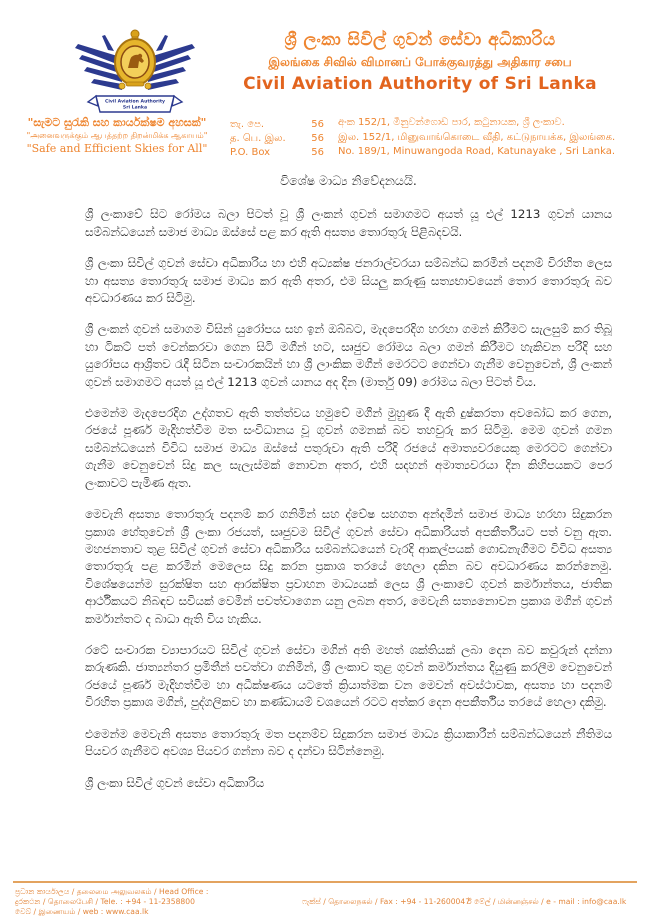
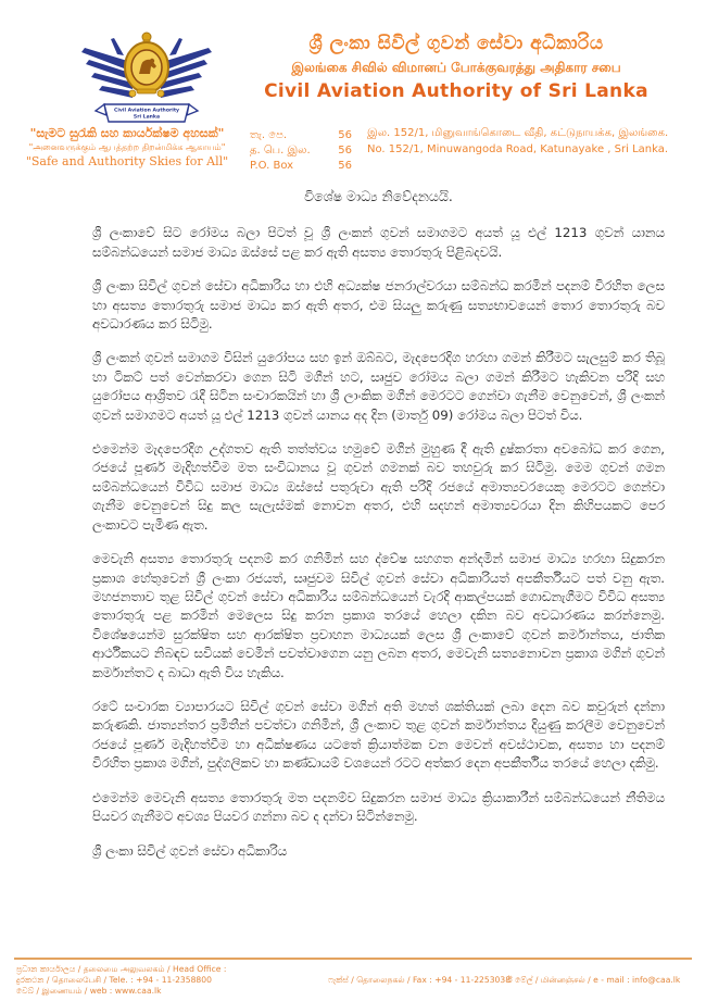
  ශ්‍රී ලංකා සිවිල් ගුවන් සේවා අධිකාරිය
  இலங்கை சிவில் விமானப் போக்குவரத்து அதிகார சபை
  Civil Aviation Authority of Sri Lanka
  "සැමට සුරැකි සහ කාර්යක්ෂම අහසක්"
  "அனைவருக்கும் ஆபத்தற்ற திறன்மிக்க ஆகாயம்"
- "Safe and Efficient Skies for All"
+ "Safe and Authority Skies for All"
  තැ. පෙ.
  56
  த. பெ. இல.
  56
  P.O. Box
  56
- අංක 152/1, මීනුවන්ගොඩ පාර, කටුනායක, ශ්‍රී ලංකාව.
  இல. 152/1, மினுவாங்கொடை வீதி, கட்டுநாயக்க, இலங்கை.
- No. 189/1, Minuwangoda Road, Katunayake , Sri Lanka.
+ No. 152/1, Minuwangoda Road, Katunayake , Sri Lanka.
  විශේෂ මාධ්‍ය නිවේදනයයි.
  ශ්‍රී ලංකාවේ සිට රෝමය බලා පිටත් වූ ශ්‍රී ලංකන් ගුවන් සමාගමට අයත් යූ එල් 1213 ගුවන් යානය සම්බන්ධයෙන් සමාජ මාධ්‍ය ඔස්සේ පළ කර ඇති අසත්‍ය තොරතුරු පිළිබදවයි.
  ශ්‍රී ලංකා සිවිල් ගුවන් සේවා අධිකාරිය හා එහි අධ්‍යක්ෂ ජනරාල්වරයා සම්බන්ධ කරමින් පදනම් විරහිත ලෙස හා අසත්‍ය තොරතුරු සමාජ මාධ්‍ය කර ඇති අතර, එම සියලු කරුණු සත්‍යභාවයෙන් තොර තොරතුරු බව අවධාරණය කර සිටිමු.
  ශ්‍රී ලංකන් ගුවන් සමාගම විසින් යුරෝපය සහ ඉන් ඔබ්බට, මැදපෙරදිග හරහා ගමන් කිරීමට සැලසුම් කර තිබූ හා ටිකට් පත් වෙන්කරවා ගෙන සිටි මගීන් හට, සෘජුව රෝමය බලා ගමන් කිරීමට හැකිවන පරිදි සහ යුරෝපය ආශ්‍රිතව රැදී සිටින සංචාරකයින් හා ශ්‍රී ලාංකික මගීන් මෙරටට ගෙන්වා ගැනීම වෙනුවෙන්, ශ්‍රී ලංකන් ගුවන් සමාගමට අයත් යූ එල් 1213 ගුවන් යානය අද දින (මාර්තු 09) රෝමය බලා පිටත් විය.
  එමෙන්ම මැදපෙරදිග උද්ගතව ඇති තත්ත්වය හමුවේ මගීන් මුහුණ දී ඇති දුෂ්කරතා අවබෝධ කර ගෙන, රජයේ පූර්ණ මැදිහත්වීම මත සංවිධානය වූ ගුවන් ගමනක් බව තහවුරු කර සිටිමු. මෙම ගුවන් ගමන සම්බන්ධයෙන් විවිධ සමාජ මාධ්‍ය ඔස්සේ පතුරුවා ඇති පරිදි රජයේ අමාත්‍යවරයෙකු මෙරටට ගෙන්වා ගැනීම වෙනුවෙන් සිදු කල සැලැස්මක් නොවන අතර, එහි සදහන් අමාත්‍යවරයා දින කිහිපයකට පෙර ලංකාවට පැමිණ ඇත.
  මෙවැනි අසත්‍ය තොරතුරු පදනම් කර ගනිමින් සහ ද්වේෂ සහගත අන්දමින් සමාජ මාධ්‍ය හරහා සිදුකරන ප්‍රකාශ හේතුවෙන් ශ්‍රී ලංකා රජයත්, සෘජුවම සිවිල් ගුවන් සේවා අධිකාරියත් අපකීර්තියට පත් වනු ඇත. මහජනතාව තුළ සිවිල් ගුවන් සේවා අධිකාරිය සම්බන්ධයෙන් වැරදි ආකල්පයක් ගොඩනැගීමට විවිධ අසත්‍ය තොරතුරු පළ කරමින් මෙලෙස සිදු කරන ප්‍රකාශ තරයේ හෙලා දකින බව අවධාරණය කරන්නෙමු. විශේෂයෙන්ම සුරක්ෂිත සහ ආරක්ෂිත ප්‍රවාහන මාධ්‍යයක් ලෙස ශ්‍රී ලංකාවේ ගුවන් කර්මාන්තය, ජාතික ආර්ථිකයට නිබඳව සවියක් වෙමින් පවත්වාගෙන යනු ලබන අතර, මෙවැනි සත්‍යනොවන ප්‍රකාශ මගින් ගුවන් කර්මාන්තට ද බාධා ඇති විය හැකිය.
  රටේ සංචාරක ව්‍යාපාරයට සිවිල් ගුවන් සේවා මගින් අති මහත් ශක්තියක් ලබා දෙන බව කවුරුන් දන්නා කරුණකි. ජාත්‍යන්තර ප්‍රමිතීන් පවත්වා ගනිමින්, ශ්‍රී ලංකාව තුළ ගුවන් කර්මාන්තය දියුණු කරලීම වෙනුවෙන් රජයේ පූර්ණ මැදිහත්වීම හා අධීක්ෂණය යටතේ ක්‍රියාත්මක වන මෙවන් අවස්ථාවක, අසත්‍ය හා පදනම් විරහිත ප්‍රකාශ මගින්, පුද්ගලිකව හා කණ්ඩායම් වශයෙන් රටට අත්කර දෙන අපකීර්තිය තරයේ හෙලා දකිමු.
  එමෙන්ම මෙවැනි අසත්‍ය තොරතුරු මත පදනම්ව සිදුකරන සමාජ මාධ්‍ය ක්‍රියාකාරීන් සම්බන්ධයෙන් නීතිමය පියවර ගැනීමට අවශ්‍ය පියවර ගන්නා බව ද දන්වා සිටින්නෙමු.
  ශ්‍රී ලංකා සිවිල් ගුවන් සේවා අධිකාරිය
  ප්‍රධාන කාර්යාලය / தலைமை அலுவலகம் / Head Office :
  දුරකථන / தொலைபேசி / Tele. : +94 - 11-2358800
- ෆැක්ස් / தொலைநகல் / Fax : +94 - 11-2600047
+ ෆැක්ස් / தொலைநகல் / Fax : +94 - 11-2253038
  ඊ මේල් / மின்னஞ்சல் / e - mail : info@caa.lk
  වෙබ් / இணையம் / web : www.caa.lk
